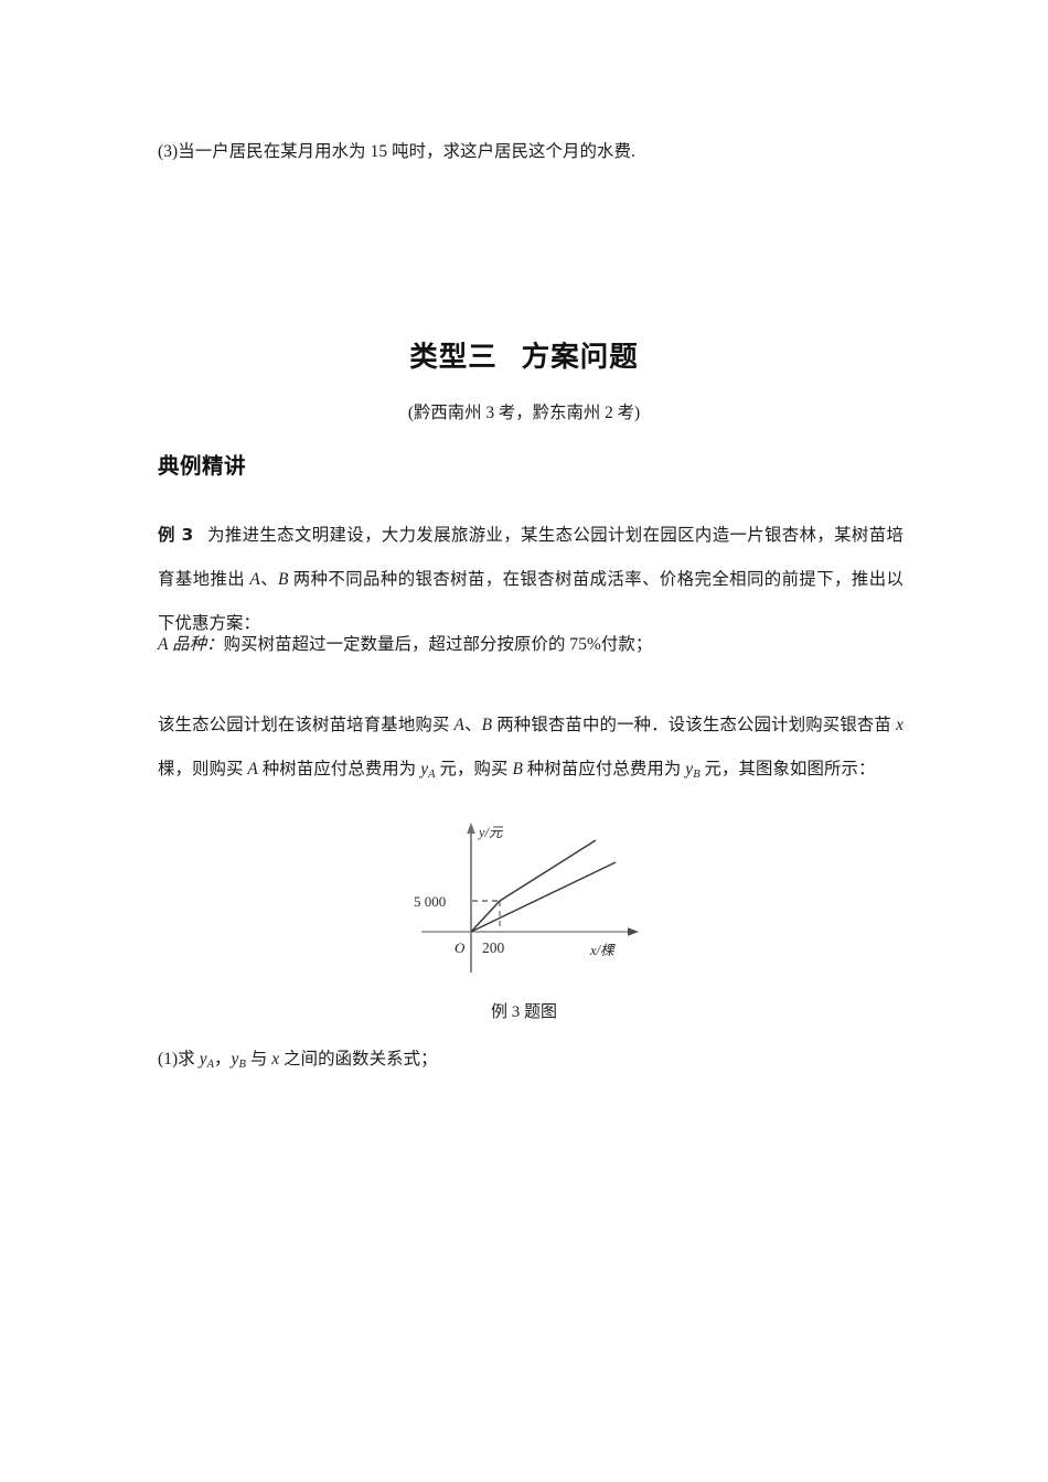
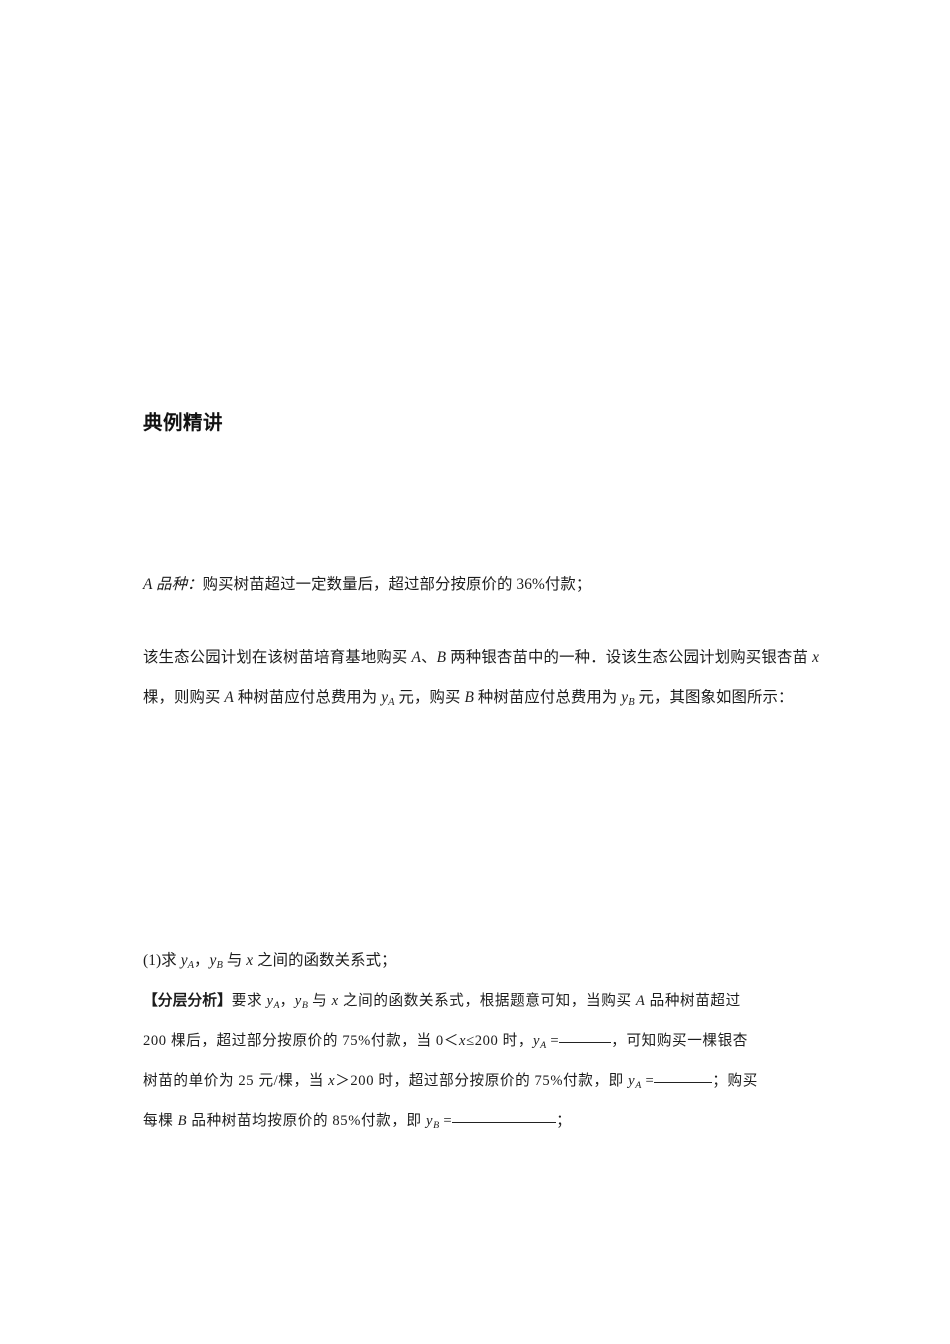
- (3)当一户居民在某月用水为 15 吨时，求这户居民这个月的水费.
- 类型三 方案问题
- (黔西南州 3 考，黔东南州 2 考)
  典例精讲
- 例 3 为推进生态文明建设，大力发展旅游业，某生态公园计划在园区内造一片银杏林，某树苗培育基地推出 A、B 两种不同品种的银杏树苗，在银杏树苗成活率、价格完全相同的前提下，推出以下优惠方案：
- A 品种：购买树苗超过一定数量后，超过部分按原价的 75%付款；
+ A 品种：购买树苗超过一定数量后，超过部分按原价的 36%付款；
  该生态公园计划在该树苗培育基地购买 A、B 两种银杏苗中的一种．设该生态公园计划购买银杏苗 x 棵，则购买 A 种树苗应付总费用为 yA 元，购买 B 种树苗应付总费用为 yB 元，其图象如图所示：
- y/元
- x/棵
- 5 000
- O
- 200
- 例 3 题图
  (1)求 yA，yB 与 x 之间的函数关系式；
+ 【分层分析】要求 yA，yB 与 x 之间的函数关系式，根据题意可知，当购买 A 品种树苗超过
+ 200 棵后，超过部分按原价的 75%付款，当 0＜x≤200 时，yA = ，可知购买一棵银杏
+ 树苗的单价为 25 元/棵，当 x＞200 时，超过部分按原价的 75%付款，即 yA = ；购买
+ 每棵 B 品种树苗均按原价的 85%付款，即 yB = ；
